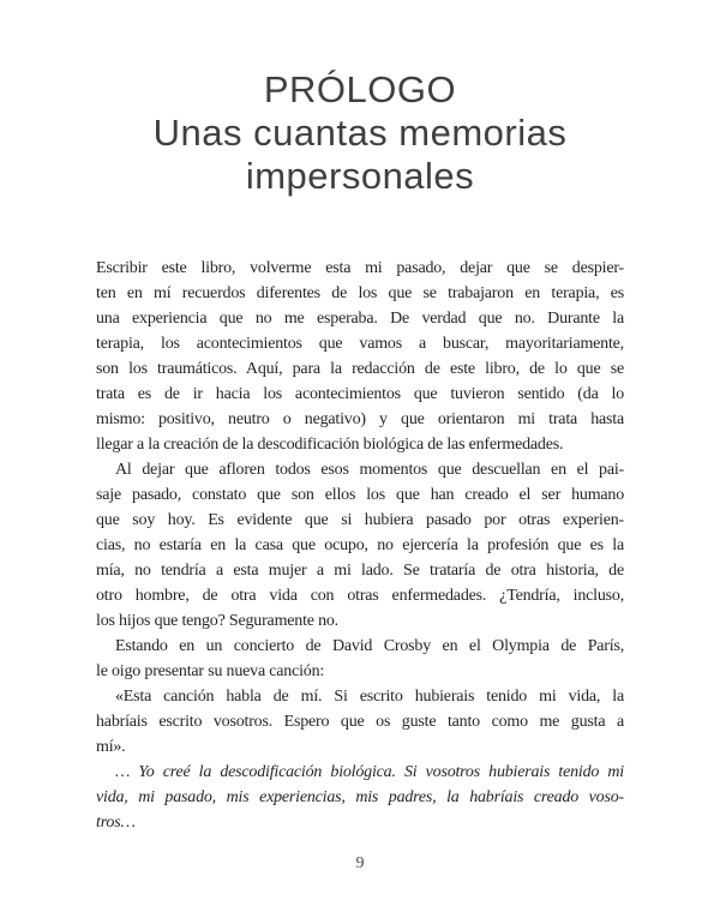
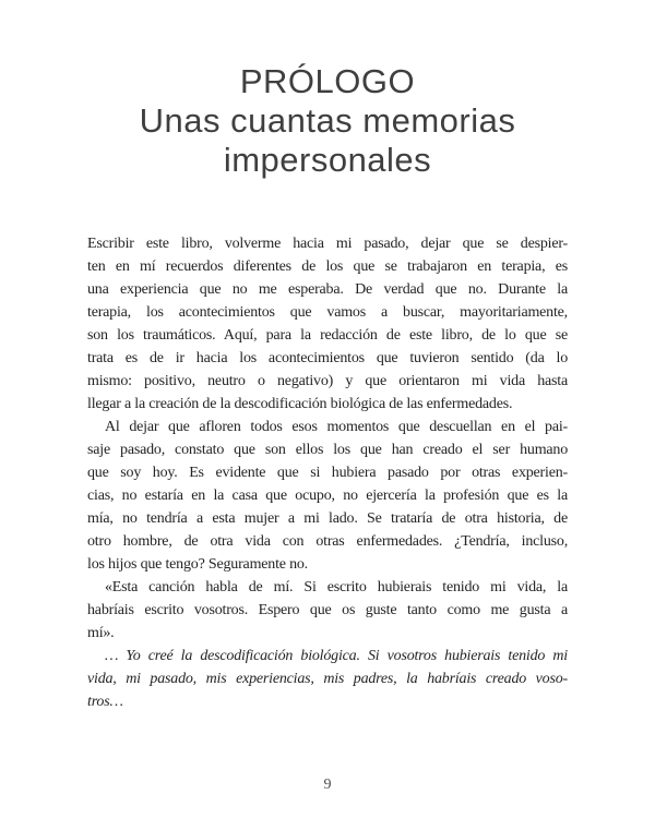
  PRÓLOGO
  Unas cuantas memorias
  impersonales
- Escribir este libro, volverme esta mi pasado, dejar que se despier-
+ Escribir este libro, volverme hacia mi pasado, dejar que se despier-
  ten en mí recuerdos diferentes de los que se trabajaron en terapia, es
  una experiencia que no me esperaba. De verdad que no. Durante la
  terapia, los acontecimientos que vamos a buscar, mayoritariamente,
  son los traumáticos. Aquí, para la redacción de este libro, de lo que se
  trata es de ir hacia los acontecimientos que tuvieron sentido (da lo
- mismo: positivo, neutro o negativo) y que orientaron mi trata hasta
+ mismo: positivo, neutro o negativo) y que orientaron mi vida hasta
  llegar a la creación de la descodificación biológica de las enfermedades.
  Al dejar que afloren todos esos momentos que descuellan en el pai-
  saje pasado, constato que son ellos los que han creado el ser humano
  que soy hoy. Es evidente que si hubiera pasado por otras experien-
  cias, no estaría en la casa que ocupo, no ejercería la profesión que es la
  mía, no tendría a esta mujer a mi lado. Se trataría de otra historia, de
  otro hombre, de otra vida con otras enfermedades. ¿Tendría, incluso,
  los hijos que tengo? Seguramente no.
- Estando en un concierto de David Crosby en el Olympia de París,
- le oigo presentar su nueva canción:
  «Esta canción habla de mí. Si escrito hubierais tenido mi vida, la
  habríais escrito vosotros. Espero que os guste tanto como me gusta a
  mí».
  … Yo creé la descodificación biológica. Si vosotros hubierais tenido mi
  vida, mi pasado, mis experiencias, mis padres, la habríais creado voso-
  tros…
  9
